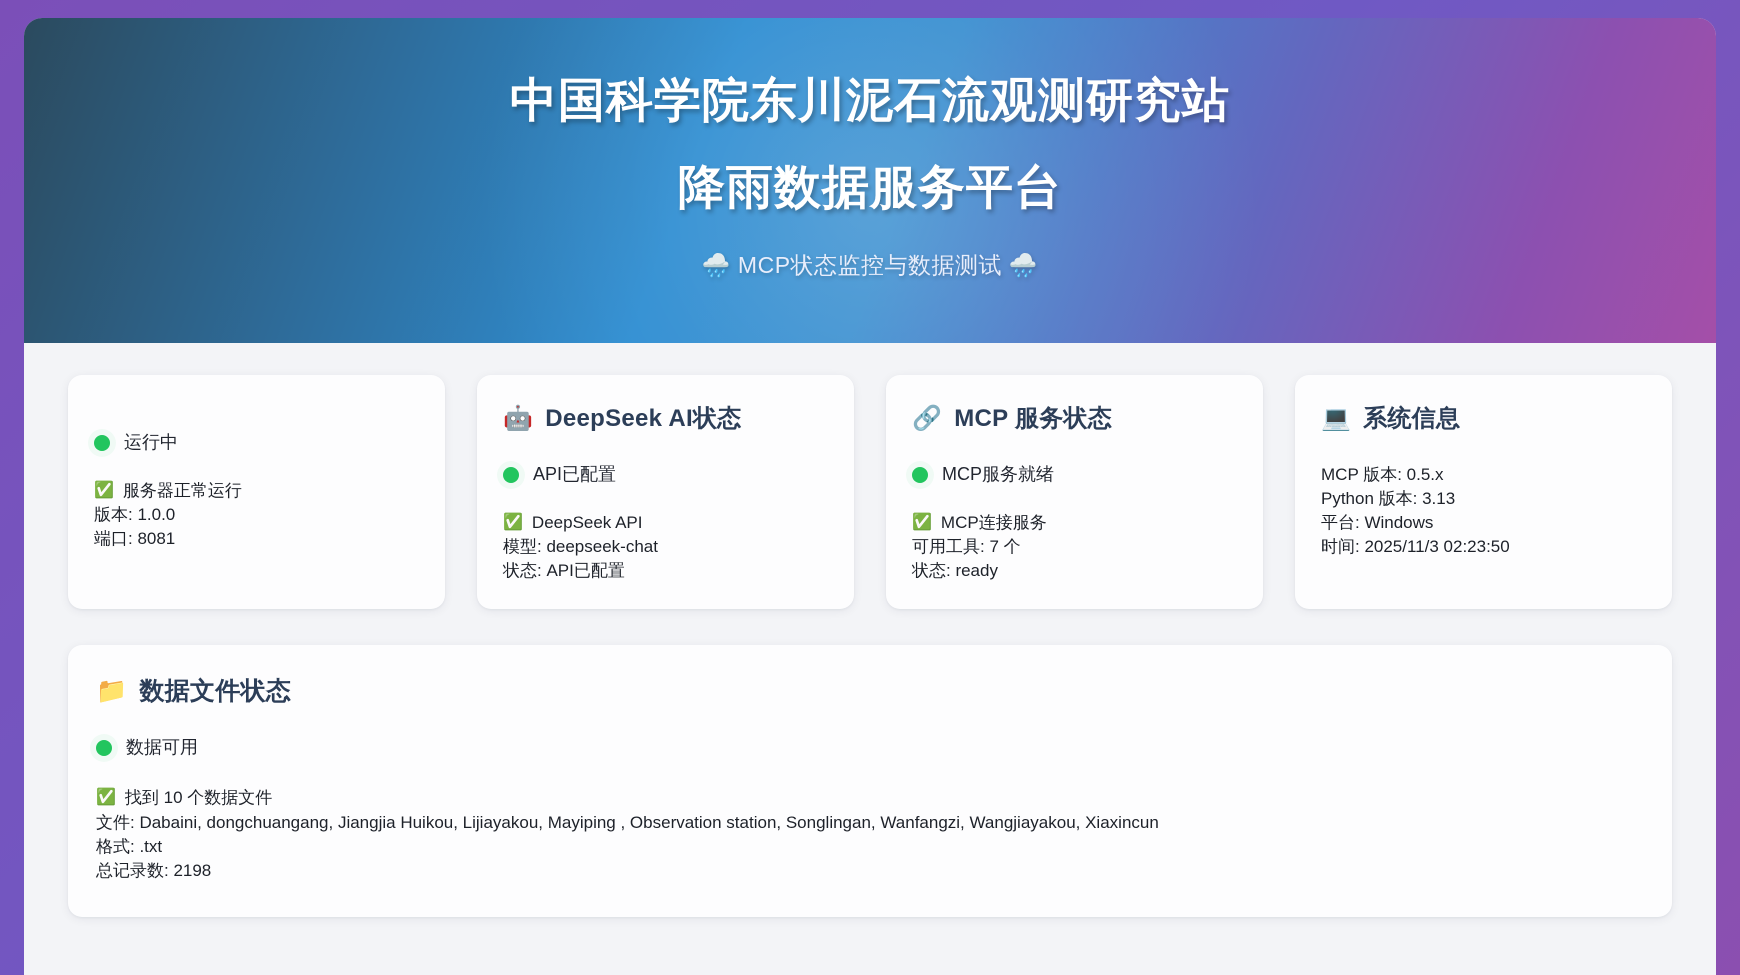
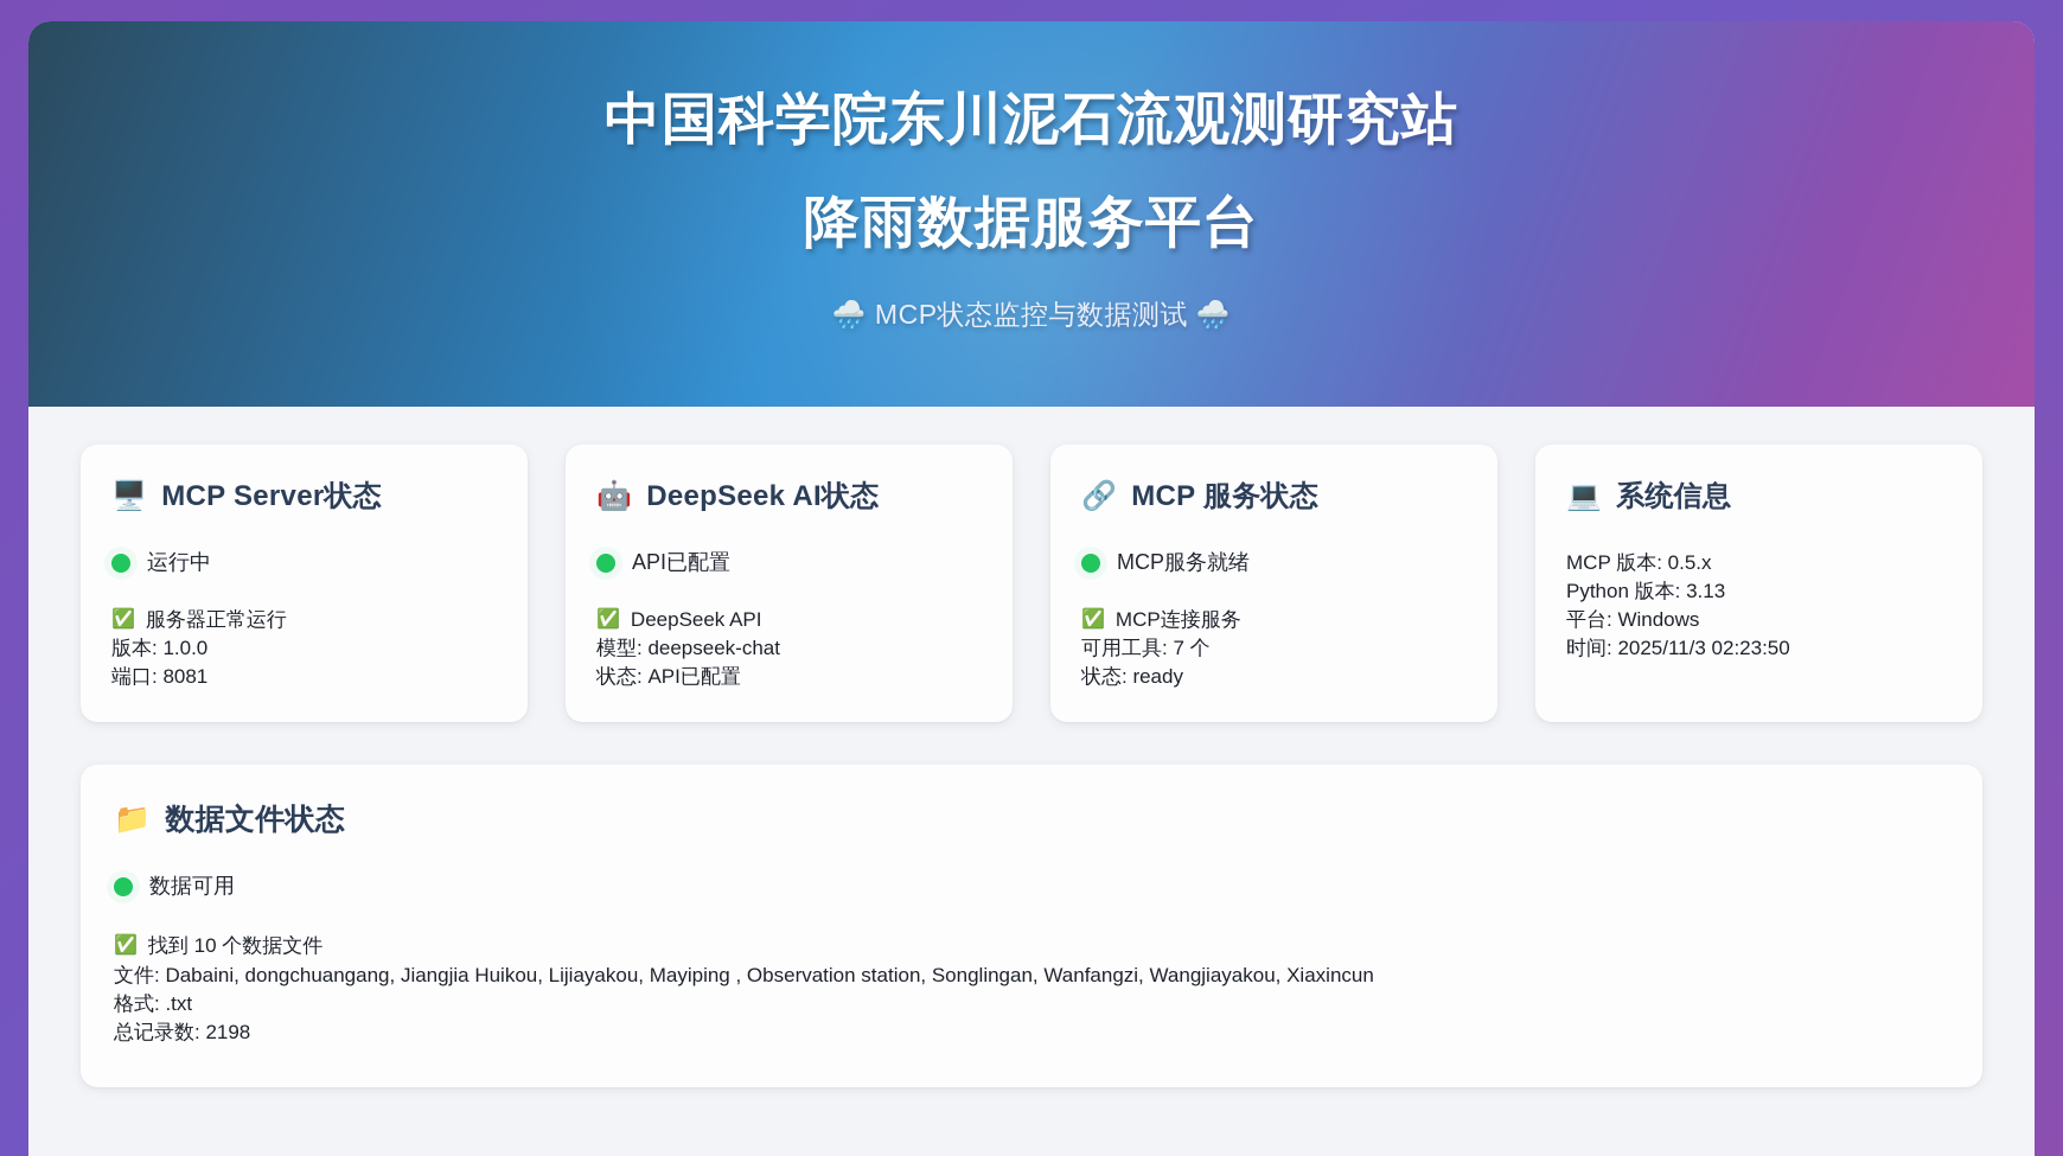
  中国科学院东川泥石流观测研究站
  降雨数据服务平台
  🌧️ MCP状态监控与数据测试 🌧️
+ 🖥️
+ MCP Server状态
  运行中
  ✅
  服务器正常运行
  版本: 1.0.0
  端口: 8081
  🤖
  DeepSeek AI状态
  API已配置
  ✅
  DeepSeek API
  模型: deepseek-chat
  状态: API已配置
  🔗
  MCP 服务状态
  MCP服务就绪
  ✅
  MCP连接服务
  可用工具: 7 个
  状态: ready
  💻
  系统信息
  MCP 版本: 0.5.x
  Python 版本: 3.13
  平台: Windows
  时间: 2025/11/3 02:23:50
  📁
  数据文件状态
  数据可用
  ✅
  找到 10 个数据文件
  文件: Dabaini, dongchuangang, Jiangjia Huikou, Lijiayakou, Mayiping , Observation station, Songlingan, Wanfangzi, Wangjiayakou, Xiaxincun
  格式: .txt
  总记录数: 2198
